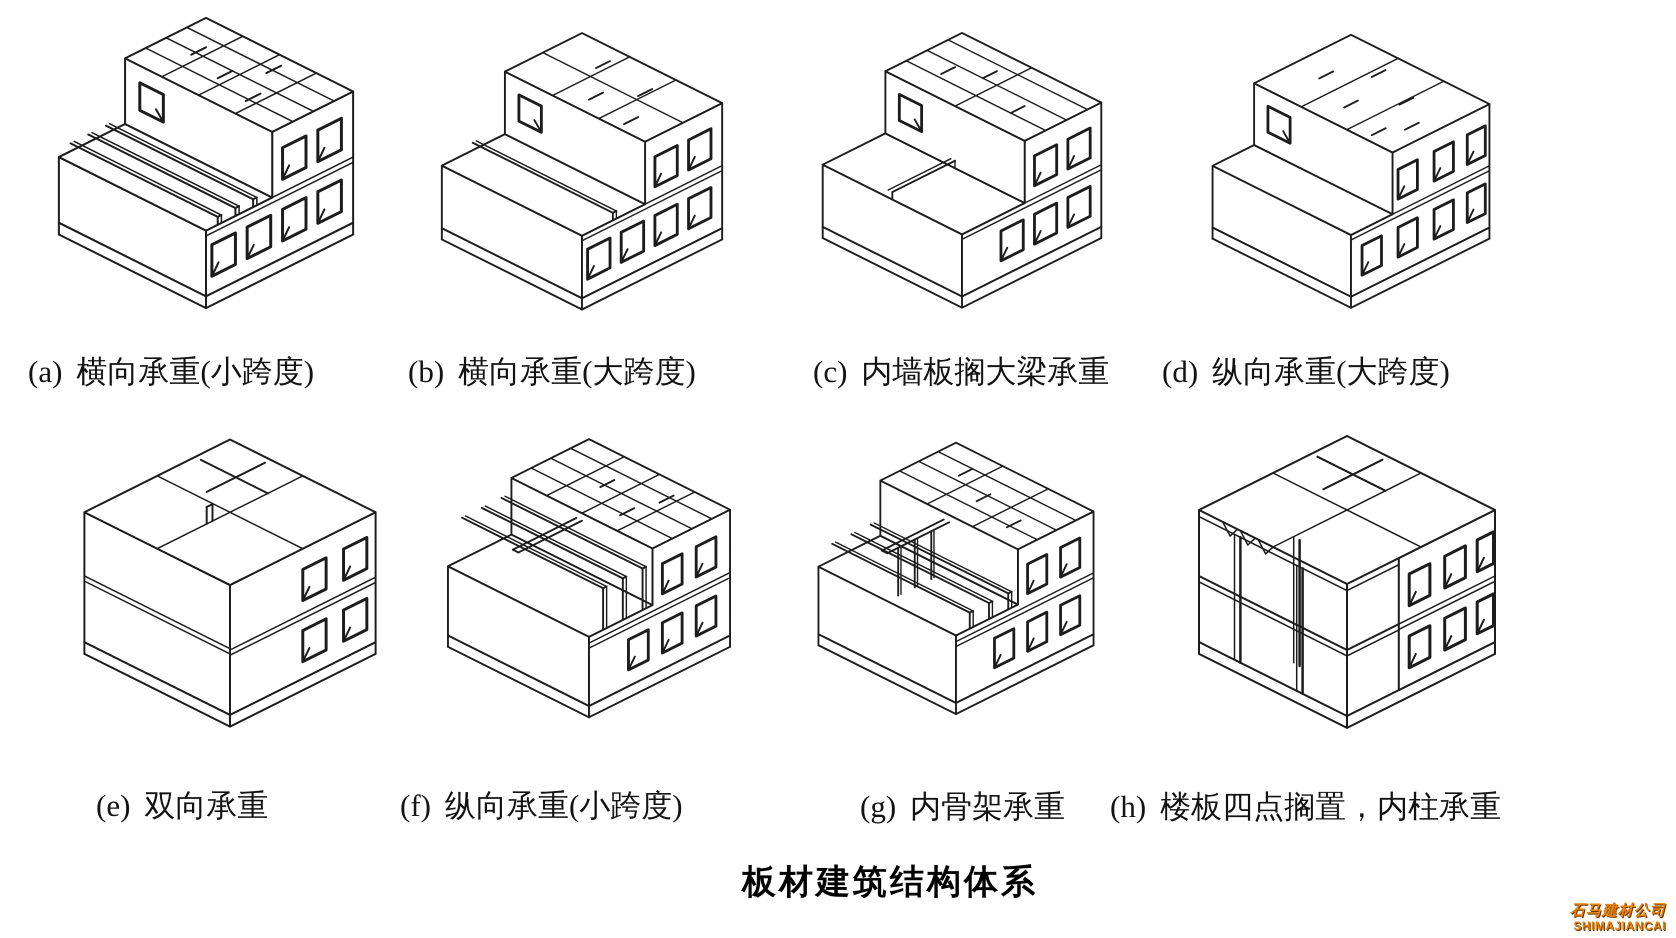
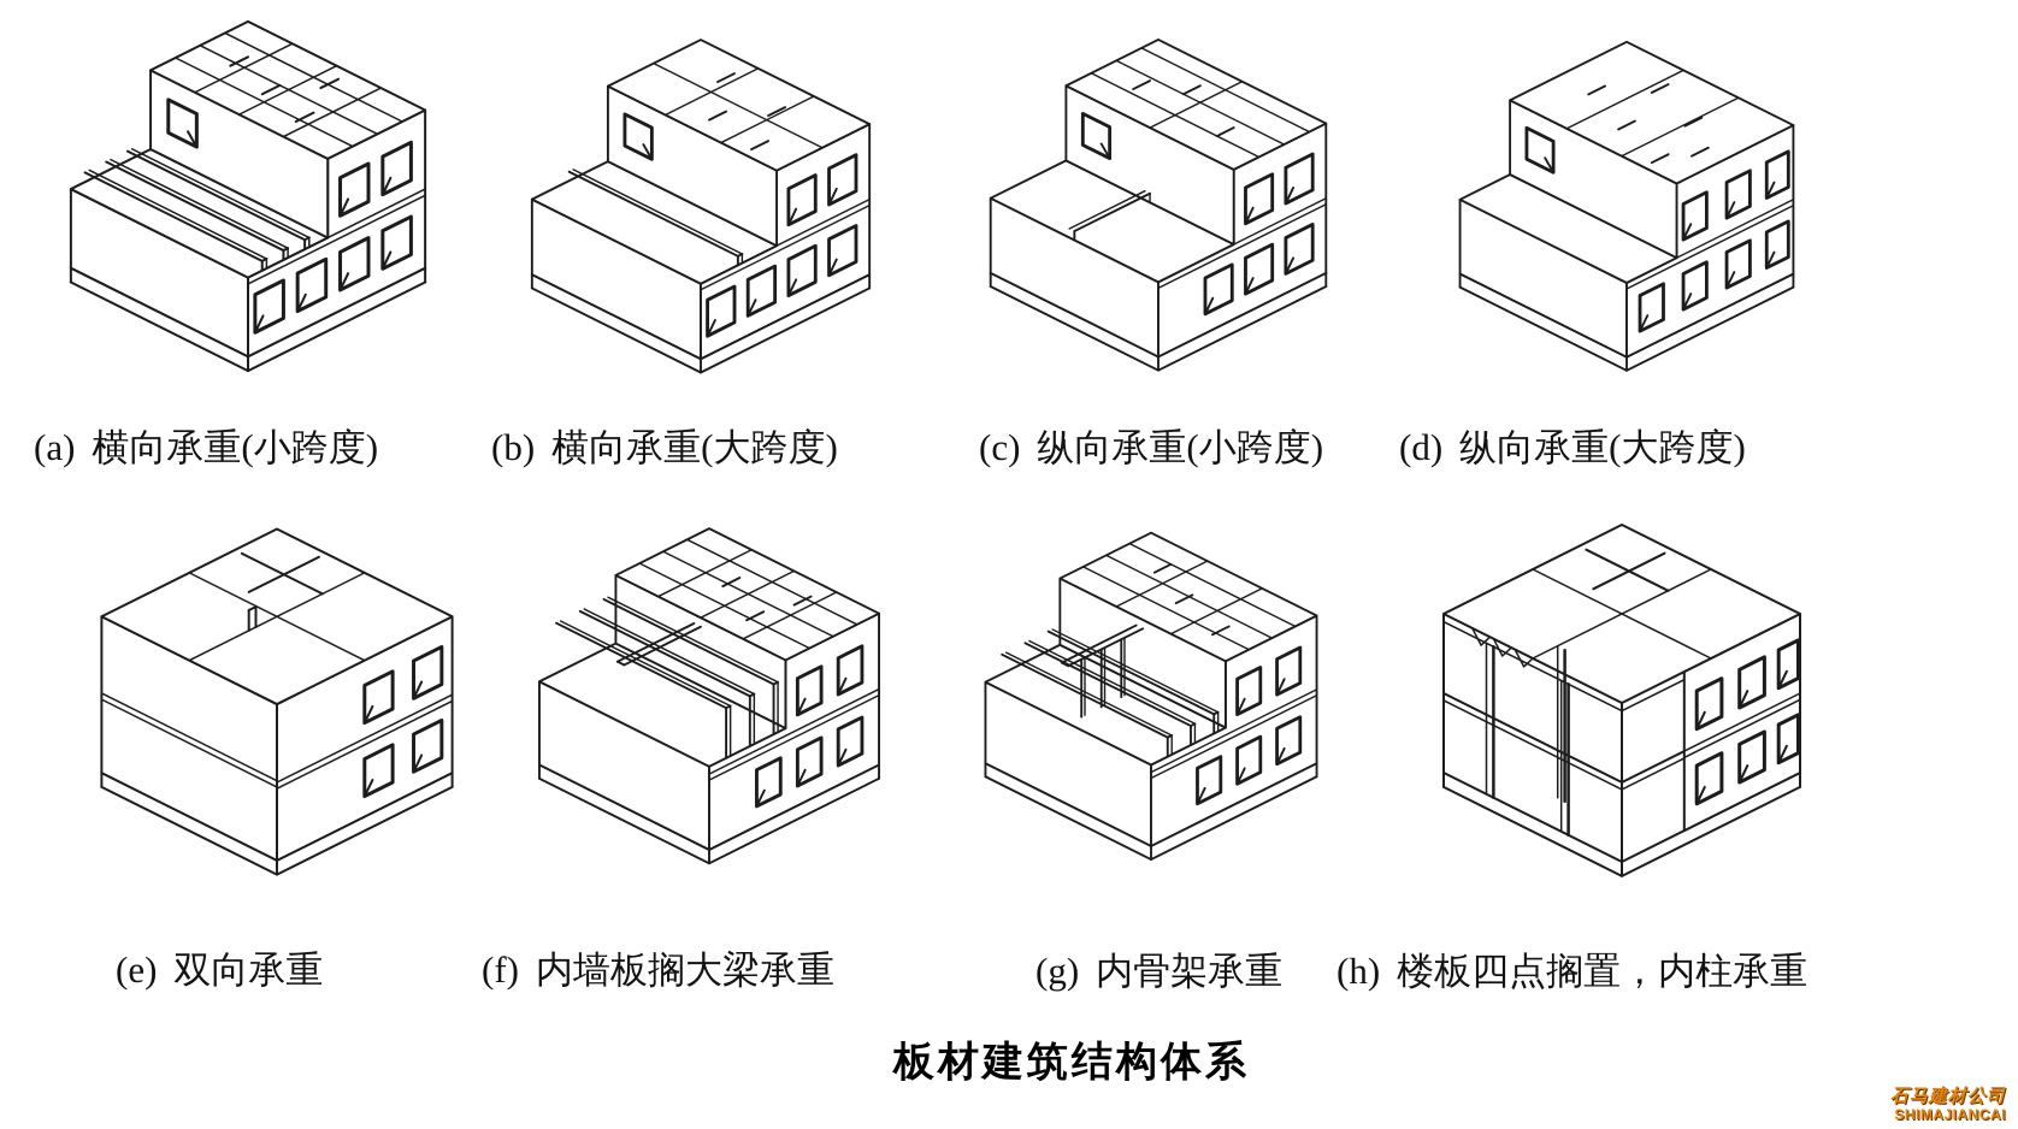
  (a) 横向承重(小跨度)
  (b) 横向承重(大跨度)
- (c) 内墙板搁大梁承重
+ (c) 纵向承重(小跨度)
  (d) 纵向承重(大跨度)
  (e) 双向承重
- (f) 纵向承重(小跨度)
+ (f) 内墙板搁大梁承重
  (g) 内骨架承重
  (h) 楼板四点搁置，内柱承重
  板材建筑结构体系
  石马建材公司
  SHIMAJIANCAI
